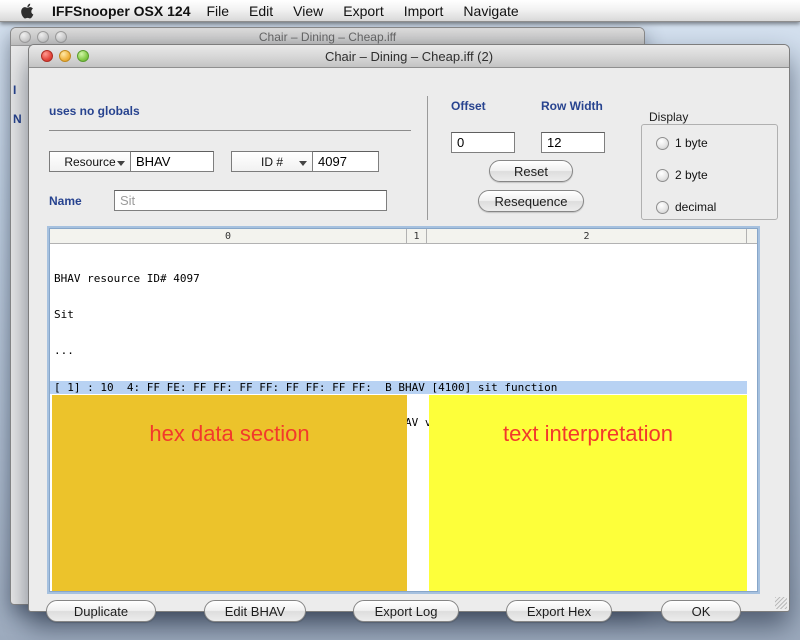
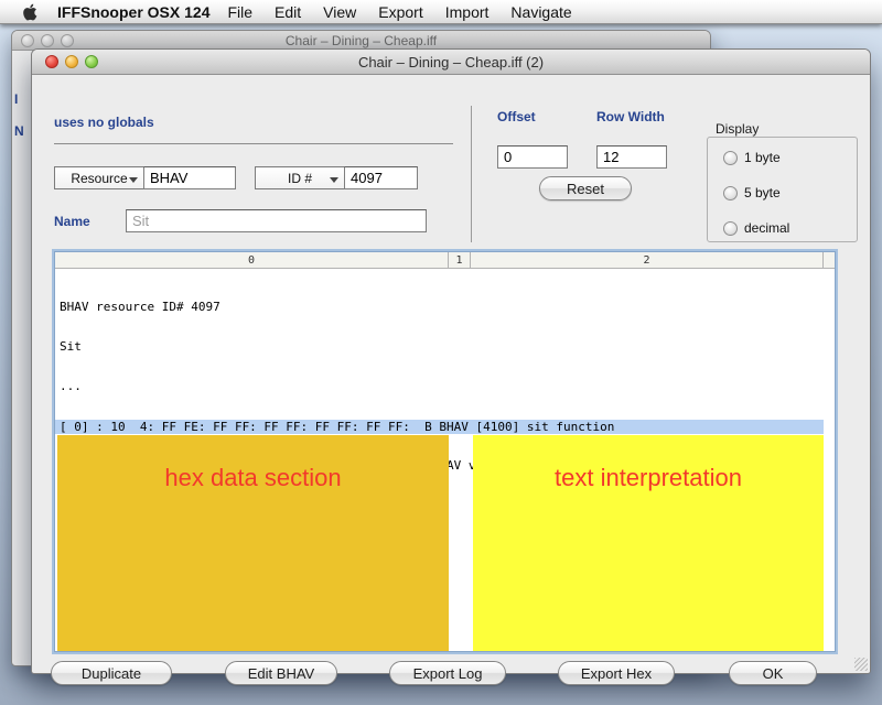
  Chair – Dining – Cheap.iff
  I
  N
  IFFSnooper OSX 124
  File
  Edit
  View
  Export
  Import
  Navigate
  Chair – Dining – Cheap.iff (2)
  uses no globals
  Resource
  BHAV
  ID #
  4097
  Name
  Sit
  Offset
  0
  Row Width
  12
  Reset
- Resequence
  Display
  1 byte
- 2 byte
+ 5 byte
  decimal
  0
  1
  2
  BHAV resource ID# 4097
  Sit
  ...
- [ 1] : 10 4: FF FE: FF FF: FF FF: FF FF: FF FF: B BHAV [4100] sit function
+ [ 0] : 10 4: FF FE: FF FF: FF FF: FF FF: FF FF: B BHAV [4100] sit function
  hex data section
  text interpretation
  Duplicate
  Edit BHAV
  Export Log
  Export Hex
  OK
